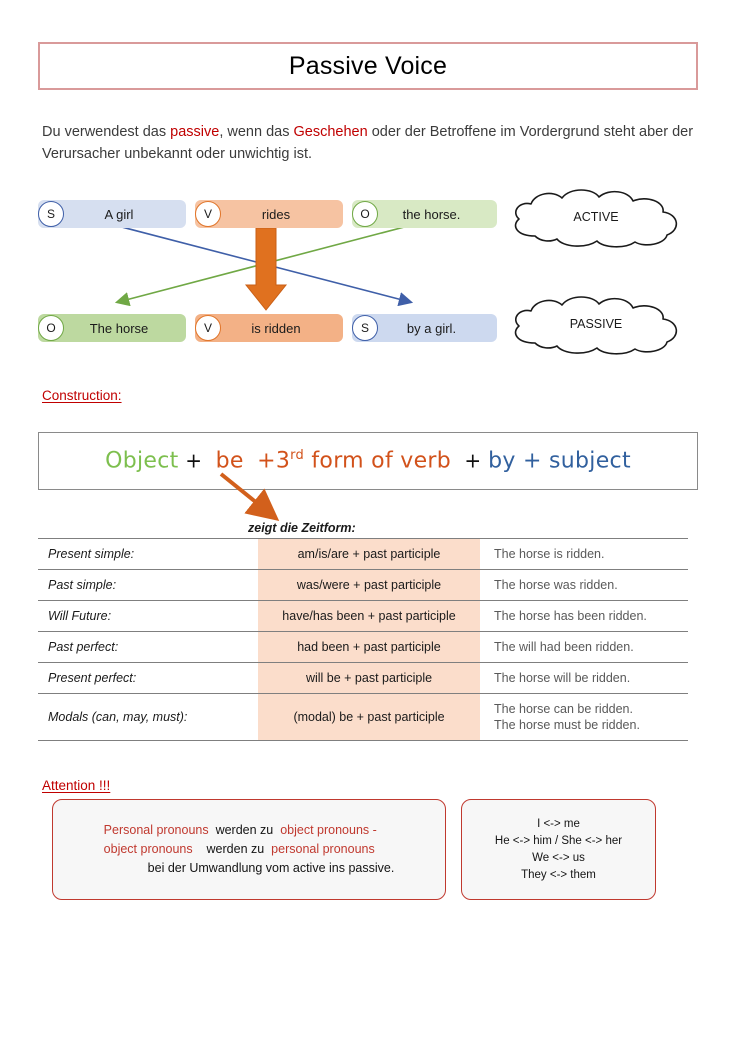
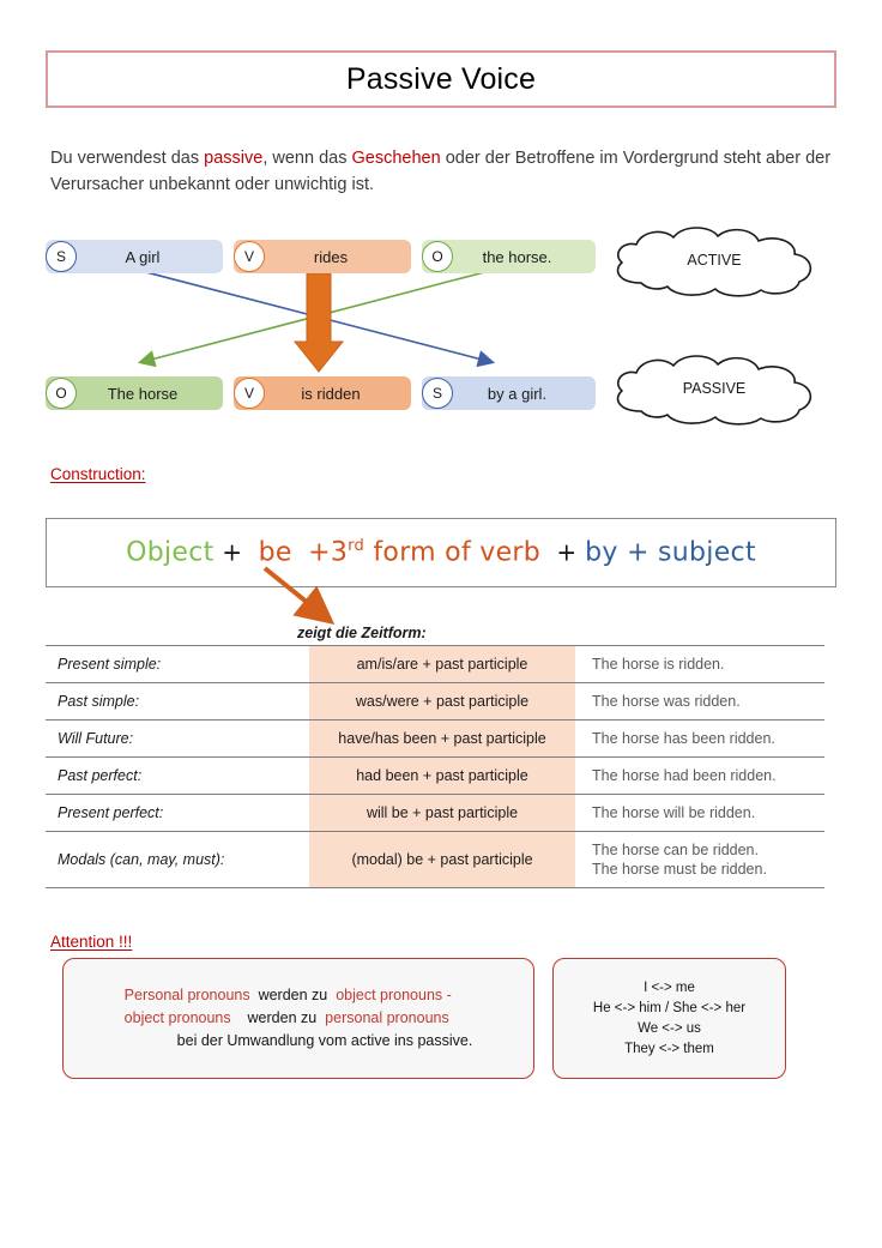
  Passive Voice
  Du verwendest das passive, wenn das Geschehen oder der Betroffene im Vordergrund steht aber der Verursacher unbekannt oder unwichtig ist.
  A girl
  S
  rides
  V
  the horse.
  O
  The horse
  O
  is ridden
  V
  by a girl.
  S
  ACTIVE
  PASSIVE
  Construction:
  Object + be +3rd form of verb + by + subject
  zeigt die Zeitform:
  Present simple:	am/is/are + past participle	The horse is ridden.
  Past simple:	was/were + past participle	The horse was ridden.
  Will Future:	have/has been + past participle	The horse has been ridden.
- Past perfect:	had been + past participle	The will had been ridden.
+ Past perfect:	had been + past participle	The horse had been ridden.
  Present perfect:	will be + past participle	The horse will be ridden.
  Modals (can, may, must):	(modal) be + past participle	The horse can be ridden. The horse must be ridden.
  Attention !!!
  Personal pronouns werden zu object pronouns -
  object pronouns werden zu personal pronouns
  bei der Umwandlung vom active ins passive.
  I <-> me
  He <-> him / She <-> her
  We <-> us
  They <-> them
